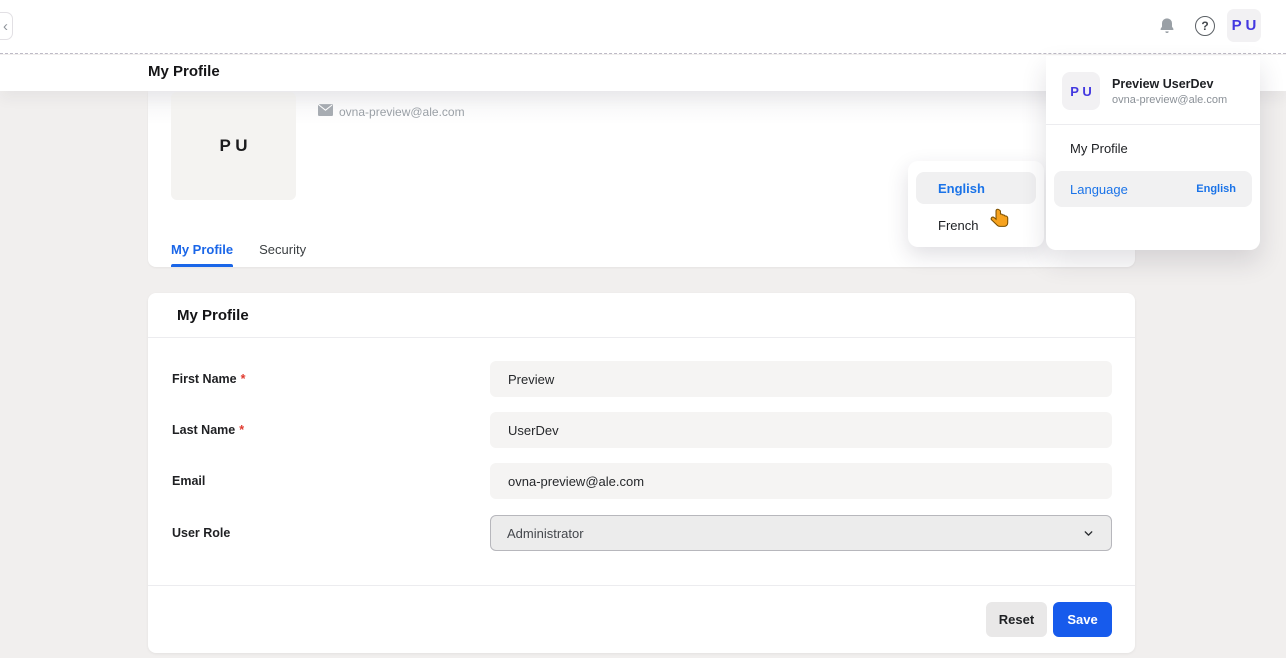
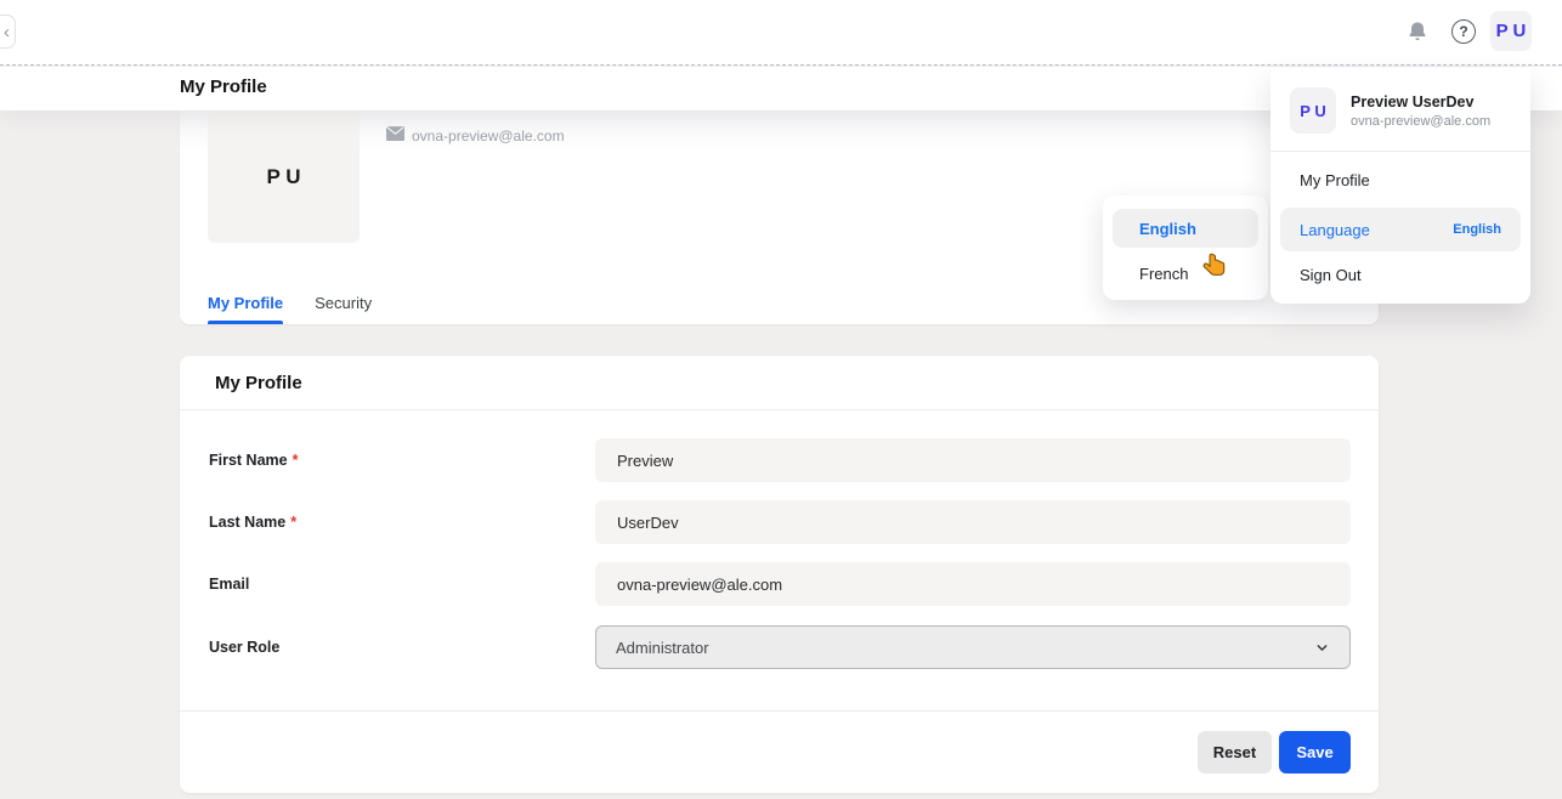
  ‹
  ?
  P U
  My Profile
  P U
  ovna-preview@ale.com
  My Profile
  Security
  My Profile
  First Name
  *
  Preview
  Last Name
  *
  UserDev
  Email
  ovna-preview@ale.com
  User Role
  Administrator
  Reset
  Save
  P U
  Preview UserDev
  ovna-preview@ale.com
  My Profile
  Language
  English
+ Sign Out
  English
  French
